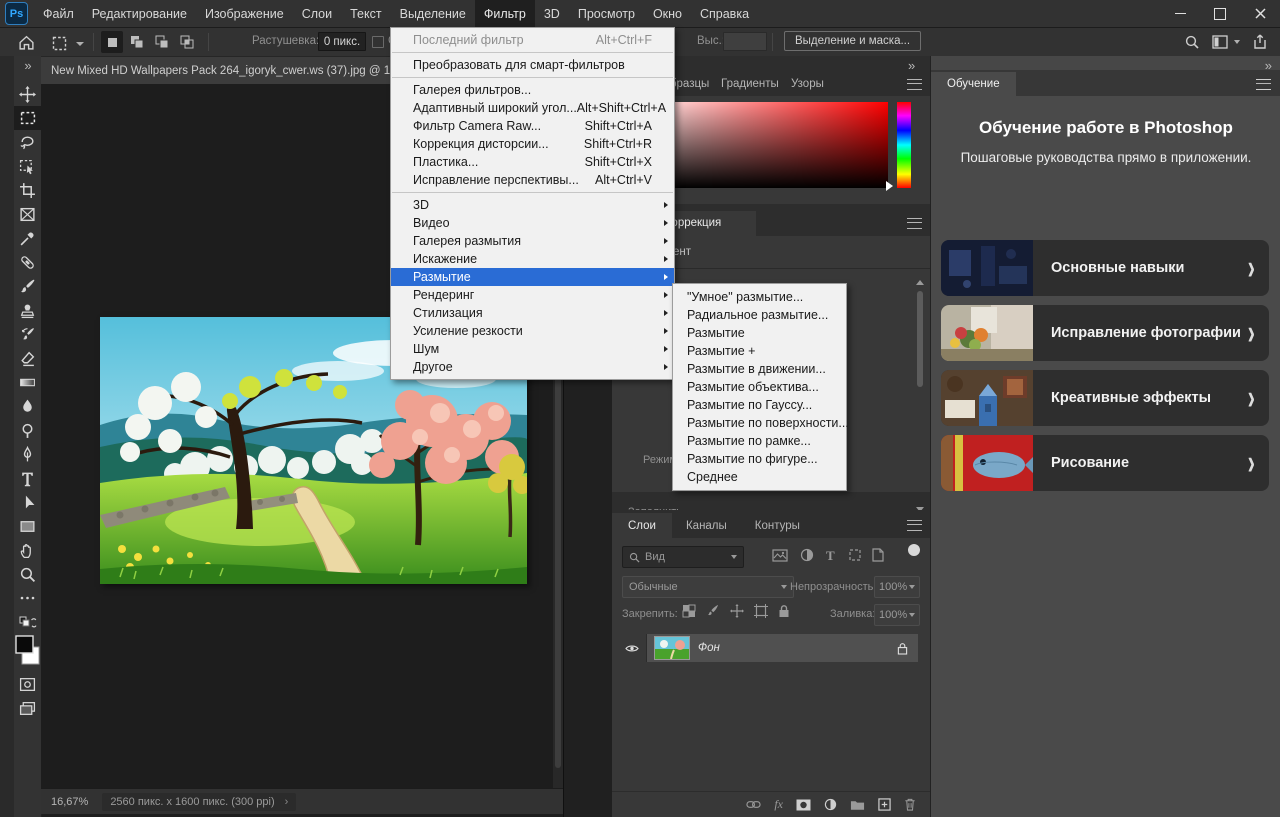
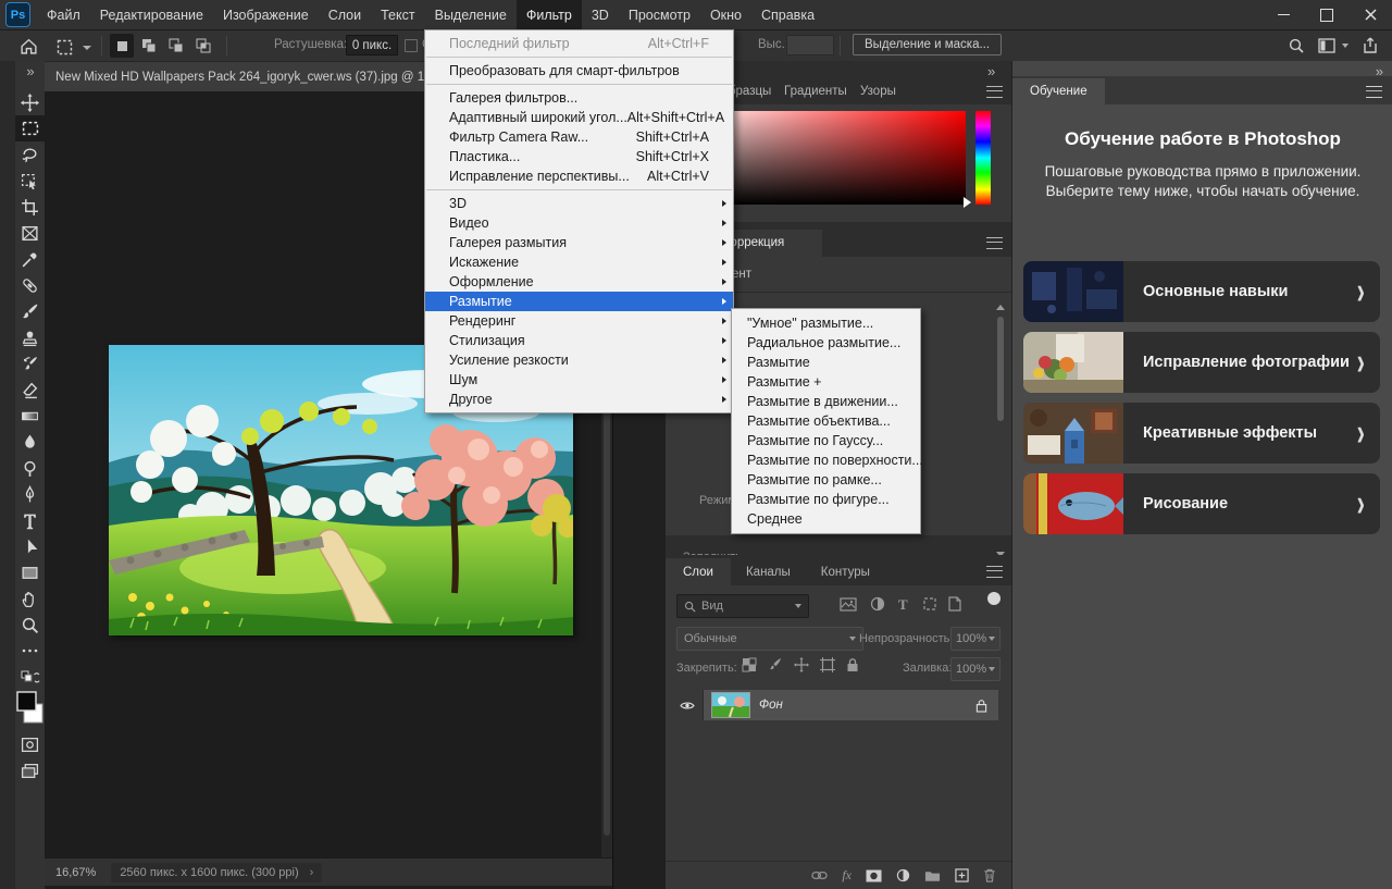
  Ps
  Файл
  Редактирование
  Изображение
  Слои
  Текст
  Выделение
  Фильтр
  3D
  Просмотр
  Окно
  Справка
  Растушевка
  0 пикс.
  Выс.
  Выделение и маска...
  »
  New Mixed HD Wallpapers Pack 264_igoryk_cwer.ws (37).jpg @ 1
  16,67%
  2560 пикс. x 1600 пикс. (300 ppi)
  ›
  »
  разцы
  Градиенты
  Узоры
  ррекция
  Режи
  Слои
  Каналы
  Контуры
  Вид
  T
  Обычные
  Непрозрачность
  100%
  Закрепить:
  Заливка
  100%
  Фон
  fx
  »
  Обучение
  Обучение работе в Photoshop
  Пошаговые руководства прямо в приложении.
+ Выберите тему ниже, чтобы начать обучение.
  Основные навыки
  ›
  Исправление фотографии
  ›
  Креативные эффекты
  ›
  Рисование
  ›
  Последний фильтр
  Alt+Ctrl+F
  Преобразовать для смарт-фильтров
  Галерея фильтров...
  Адаптивный широкий угол...
  Alt+Shift+Ctrl+A
  Фильтр Camera Raw...
  Shift+Ctrl+A
- Коррекция дисторсии...
- Shift+Ctrl+R
  Пластика...
  Shift+Ctrl+X
  Исправление перспективы...
  Alt+Ctrl+V
  3D
  Видео
  Галерея размытия
  Искажение
+ Оформление
  Размытие
  Рендеринг
  Стилизация
  Усиление резкости
  Шум
  Другое
  "Умное" размытие...
  Радиальное размытие...
  Размытие
  Размытие +
  Размытие в движении...
  Размытие объектива...
  Размытие по Гауссу...
  Размытие по поверхности...
  Размытие по рамке...
  Размытие по фигуре...
  Среднее
